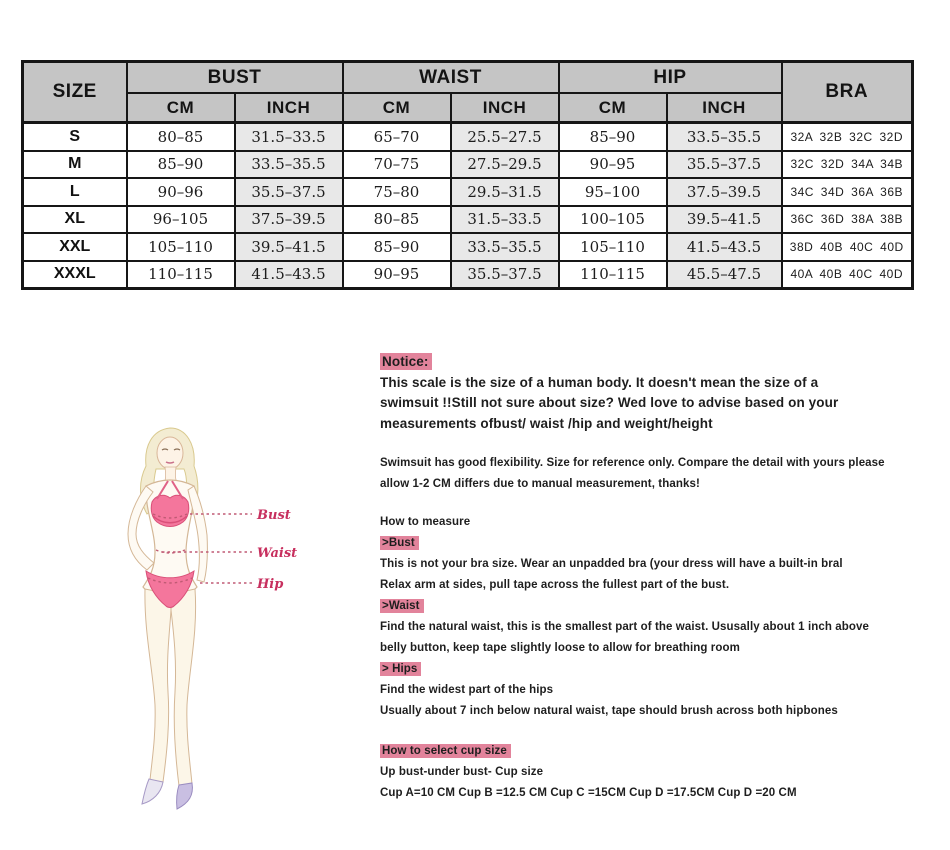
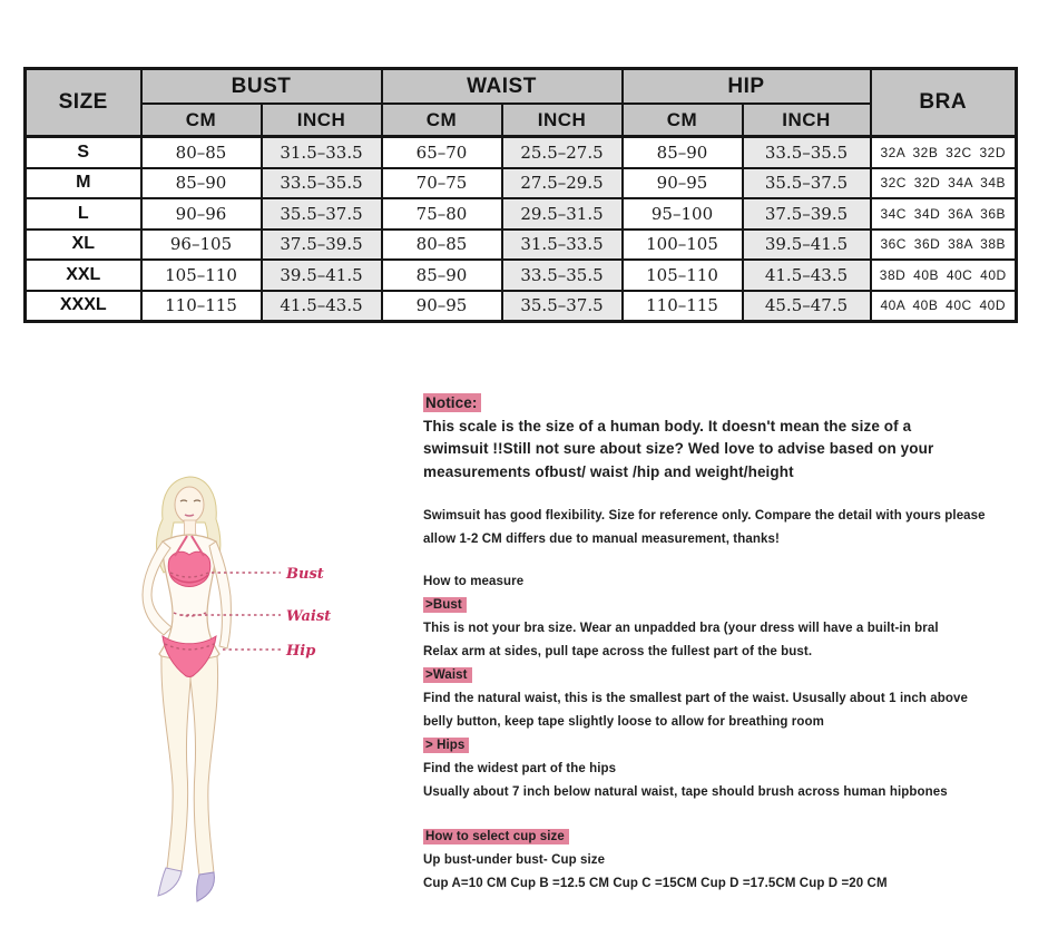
  SIZE	BUST	WAIST	HIP	BRA
  CM	INCH	CM	INCH	CM	INCH
  S	80–85	31.5–33.5	65–70	25.5–27.5	85–90	33.5–35.5	32A 32B 32C 32D
  M	85–90	33.5–35.5	70–75	27.5–29.5	90–95	35.5–37.5	32C 32D 34A 34B
  L	90–96	35.5–37.5	75–80	29.5–31.5	95–100	37.5–39.5	34C 34D 36A 36B
  XL	96–105	37.5–39.5	80–85	31.5–33.5	100–105	39.5–41.5	36C 36D 38A 38B
  XXL	105–110	39.5–41.5	85–90	33.5–35.5	105–110	41.5–43.5	38D 40B 40C 40D
  XXXL	110–115	41.5–43.5	90–95	35.5–37.5	110–115	45.5–47.5	40A 40B 40C 40D
  Bust
  Waist
  Hip
  Notice:
  This scale is the size of a human body. It doesn't mean the size of a
  swimsuit !!Still not sure about size? Wed love to advise based on your
  measurements ofbust/ waist /hip and weight/height
  Swimsuit has good flexibility. Size for reference only. Compare the detail with yours please
  allow 1-2 CM differs due to manual measurement, thanks!
  How to measure
  >Bust
  This is not your bra size. Wear an unpadded bra (your dress will have a built-in bral
  Relax arm at sides, pull tape across the fullest part of the bust.
  >Waist
  Find the natural waist, this is the smallest part of the waist. Ususally about 1 inch above
  belly button, keep tape slightly loose to allow for breathing room
  > Hips
  Find the widest part of the hips
- Usually about 7 inch below natural waist, tape should brush across both hipbones
+ Usually about 7 inch below natural waist, tape should brush across human hipbones
  How to select cup size
  Up bust-under bust- Cup size
  Cup A=10 CM Cup B =12.5 CM Cup C =15CM Cup D =17.5CM Cup D =20 CM
